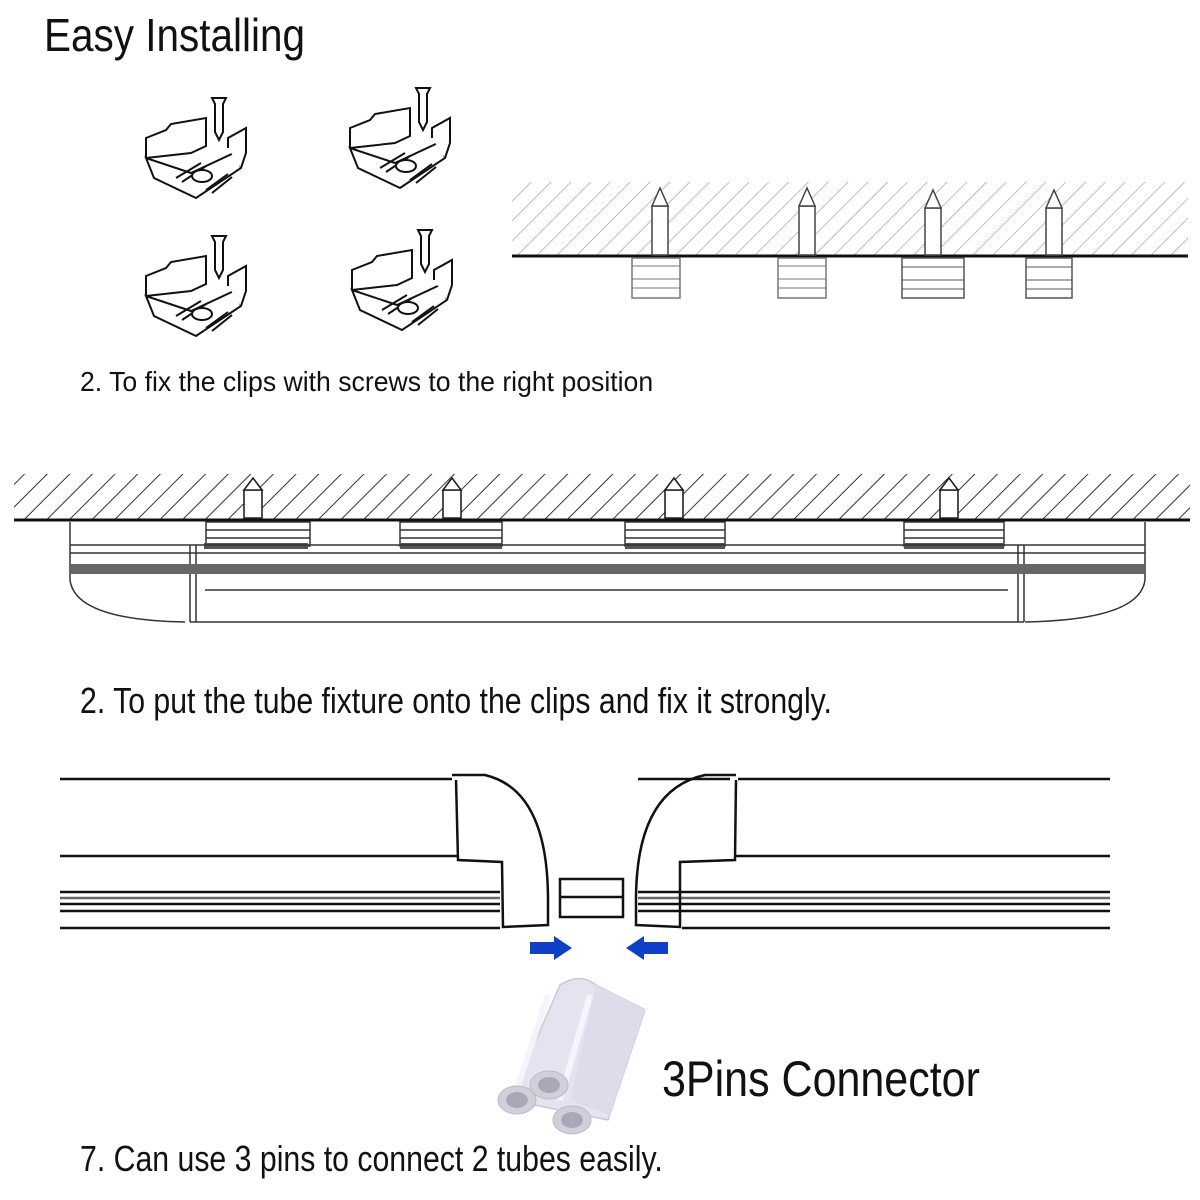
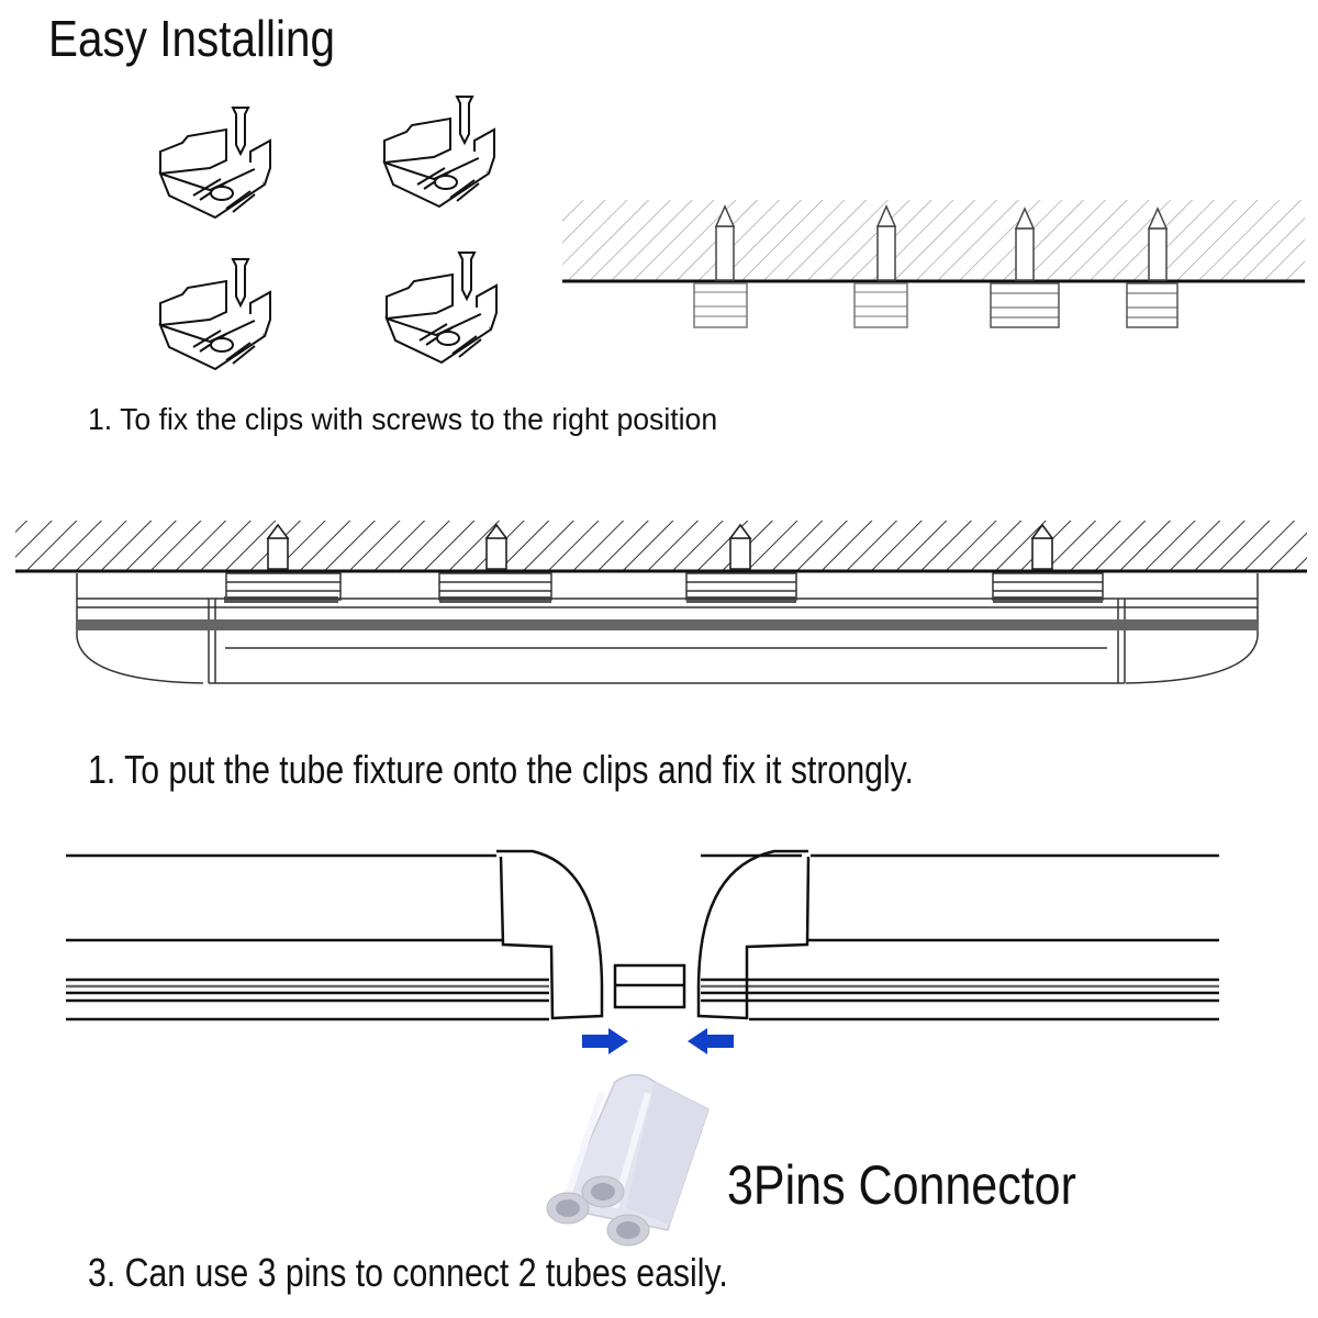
  Easy Installing
- 2. To fix the clips with screws to the right position
+ 1. To fix the clips with screws to the right position
- 2. To put the tube fixture onto the clips and fix it strongly.
+ 1. To put the tube fixture onto the clips and fix it strongly.
  3Pins Connector
- 7. Can use 3 pins to connect 2 tubes easily.
+ 3. Can use 3 pins to connect 2 tubes easily.
